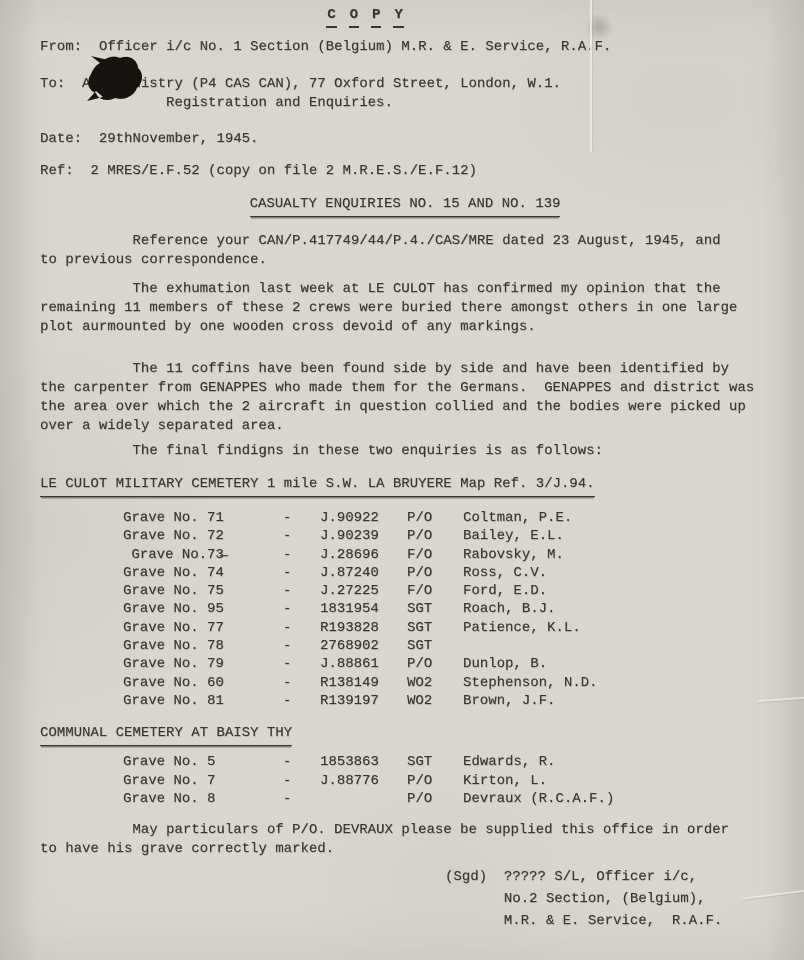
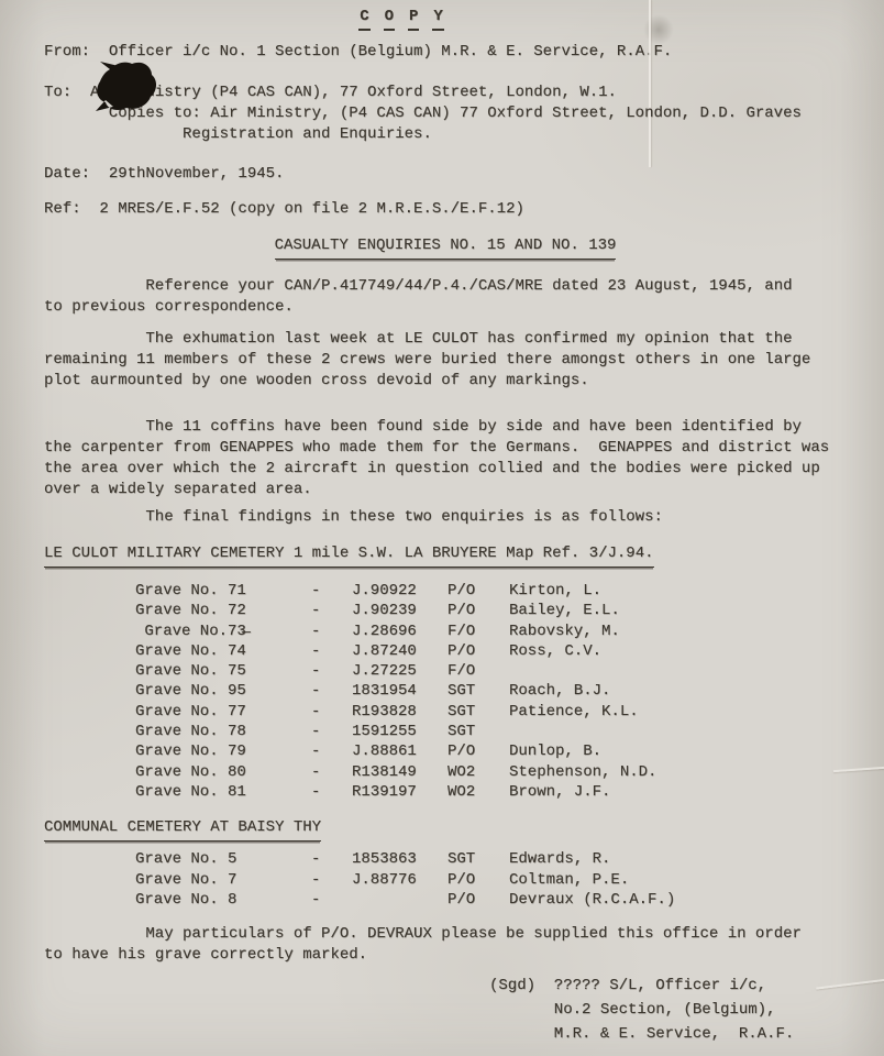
  C O P Y
  From: Officer i/c No. 1 Section (Belgium) M.R. & E. Service, R.A.F.
  To: Aistry (P4 CAS CAN), 77 Oxford Street, London, W.1.
+ Copies to: Air Ministry, (P4 CAS CAN) 77 Oxford Street, London, D.D. Graves
  Registration and Enquiries.
  Date: 29thNovember, 1945.
  Ref: 2 MRES/E.F.52 (copy on file 2 M.R.E.S./E.F.12)
  CASUALTY ENQUIRIES NO. 15 AND NO. 139
  Reference your CAN/P.417749/44/P.4./CAS/MRE dated 23 August, 1945, and
  to previous correspondence.
  The exhumation last week at LE CULOT has confirmed my opinion that the
  remaining 11 members of these 2 crews were buried there amongst others in one large
  plot aurmounted by one wooden cross devoid of any markings.
  The 11 coffins have been found side by side and have been identified by
  the carpenter from GENAPPES who made them for the Germans. GENAPPES and district was
  the area over which the 2 aircraft in question collied and the bodies were picked up
  over a widely separated area.
  The final findigns in these two enquiries is as follows:
  LE CULOT MILITARY CEMETERY 1 mile S.W. LA BRUYERE Map Ref. 3/J.94.
  Grave No. 71
  -
  J.90922
  P/O
- Coltman, P.E.
+ Kirton, L.
  Grave No. 72
  -
  J.90239
  P/O
  Bailey, E.L.
  Grave No.73̶
  -
  J.28696
  F/O
  Rabovsky, M.
  Grave No. 74
  -
  J.87240
  P/O
  Ross, C.V.
  Grave No. 75
  -
  J.27225
  F/O
- Ford, E.D.
  Grave No. 95
  -
  1831954
  SGT
  Roach, B.J.
  Grave No. 77
  -
  R193828
  SGT
  Patience, K.L.
  Grave No. 78
  -
- 2768902
+ 1591255
  SGT
  Grave No. 79
  -
  J.88861
  P/O
  Dunlop, B.
- Grave No. 60
+ Grave No. 80
  -
  R138149
  WO2
  Stephenson, N.D.
  Grave No. 81
  -
  R139197
  WO2
  Brown, J.F.
  COMMUNAL CEMETERY AT BAISY THY
  Grave No. 5
  -
  1853863
  SGT
  Edwards, R.
  Grave No. 7
  -
  J.88776
  P/O
- Kirton, L.
+ Coltman, P.E.
  Grave No. 8
  -
  P/O
  Devraux (R.C.A.F.)
  May particulars of P/O. DEVRAUX please be supplied this office in order
  to have his grave correctly marked.
  (Sgd) ????? S/L, Officer i/c,
  No.2 Section, (Belgium),
  M.R. & E. Service, R.A.F.
